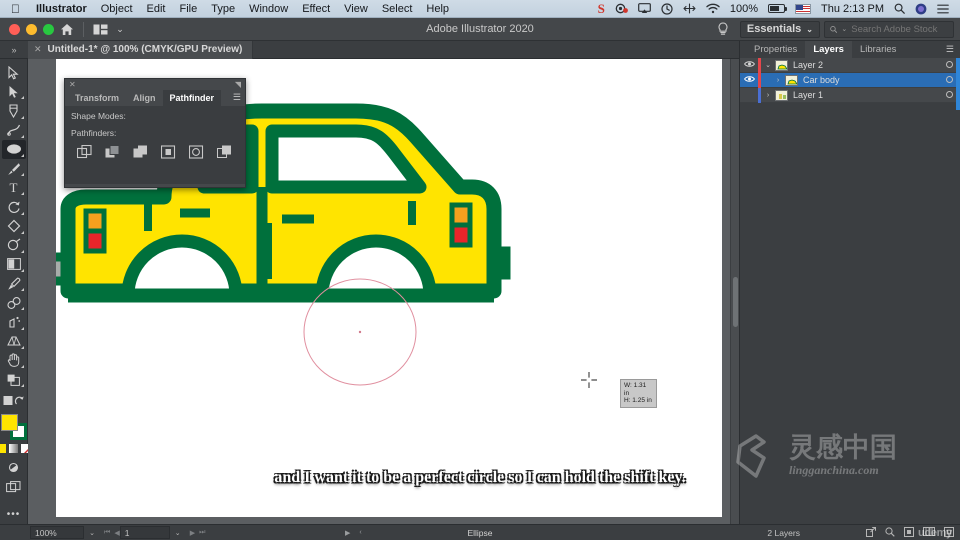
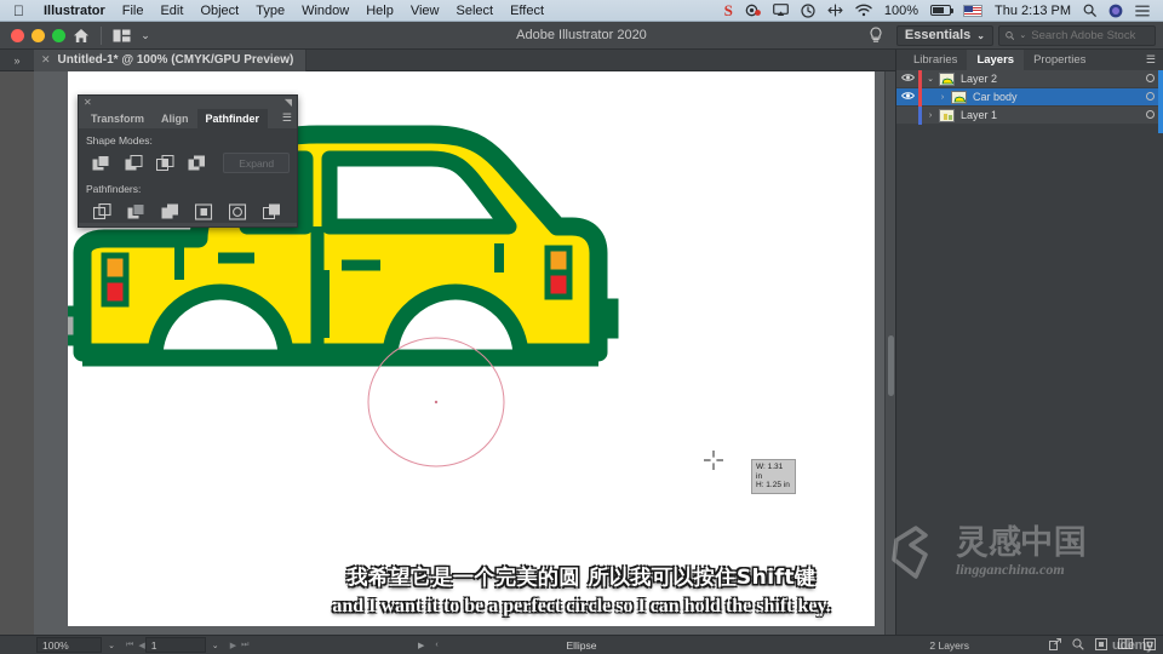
  
  Illustrator
- Object
+ File
  Edit
- File
+ Object
  Type
  Window
- Effect
+ Help
  View
  Select
- Help
+ Effect
  S
  100%
  Thu 2:13 PM
  ⌄
  Adobe Illustrator 2020
  Essentials
  ⌄
  Search Adobe Stock
  »
  ✕
  Untitled-1* @ 100% (CMYK/GPU Preview)
- T
- •••
  ✕
  ◥
  Transform
  Align
  Pathfinder
  ☰
  Shape Modes:
+ Expand
  Pathfinders:
- Properties
+ Libraries
  Layers
- Libraries
+ Properties
  ☰
  Layer 2
  Car body
  Layer 1
+ 我希望它是一个完美的圆 所以我可以按住Shift键
  and I want it to be a perfect circle so I can hold the shift key.
  灵感中国
  lingganchina.com
  100%
  1
  Ellipse
  2 Layers
  udemy
